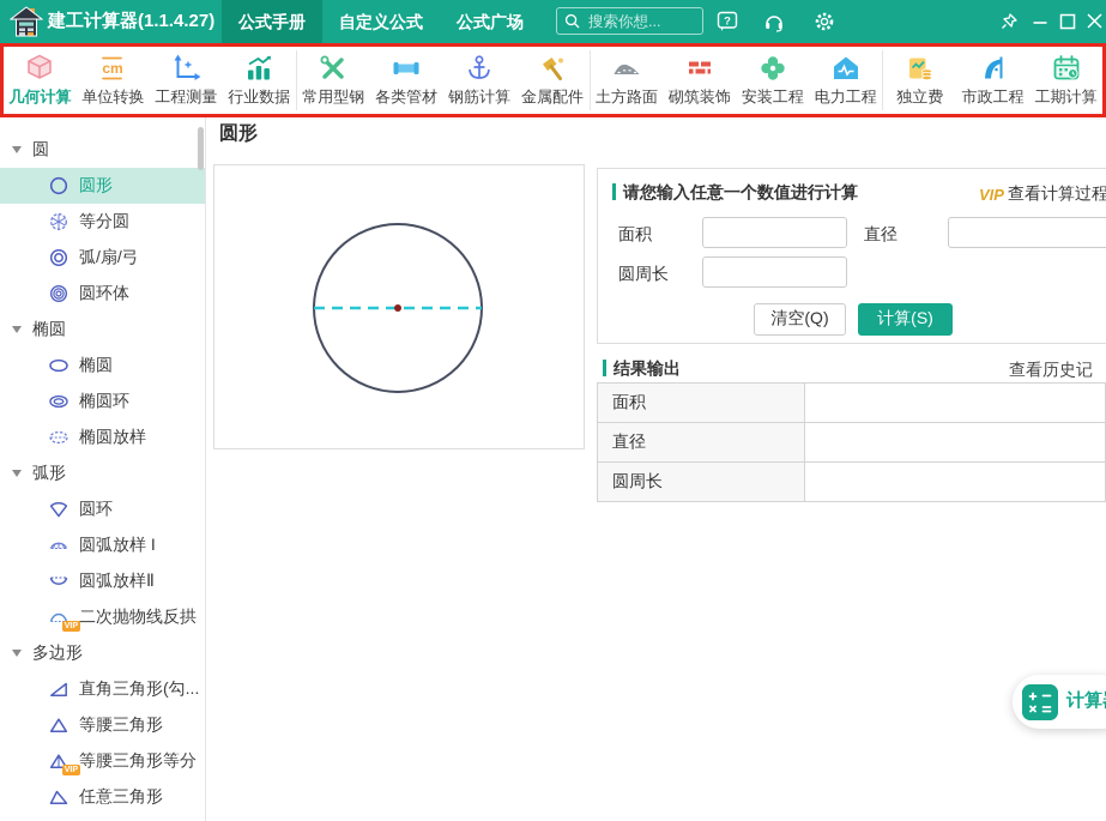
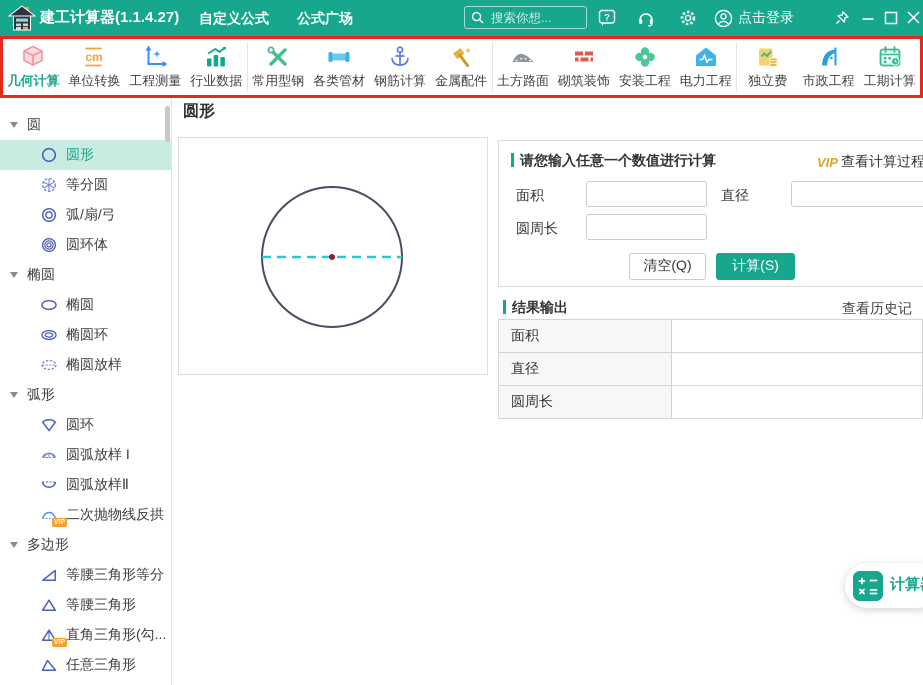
  建工计算器(1.1.4.27)
- 公式手册
  自定义公式
  公式广场
  搜索你想...
  ?
+ 点击登录
  几何计算
  cm
  单位转换
  工程测量
  行业数据
  常用型钢
  各类管材
  钢筋计算
  金属配件
  土方路面
  砌筑装饰
  安装工程
  电力工程
  独立费
  市政工程
  工期计算
  圆
  圆形
  等分圆
  弧/扇/弓
  圆环体
  椭圆
  椭圆
  椭圆环
  椭圆放样
  弧形
  圆环
  圆弧放样 I
  圆弧放样Ⅱ
  二次抛物线反拱
  多边形
- 直角三角形(勾...
+ 等腰三角形等分
  等腰三角形
- 等腰三角形等分
+ 直角三角形(勾...
  任意三角形
  圆形
  请您输入任意一个数值进行计算
  VIP
  查看计算过程
  面积
  直径
  圆周长
  清空(Q)
  计算(S)
  结果输出
  查看历史记
  面积
  直径
  圆周长
